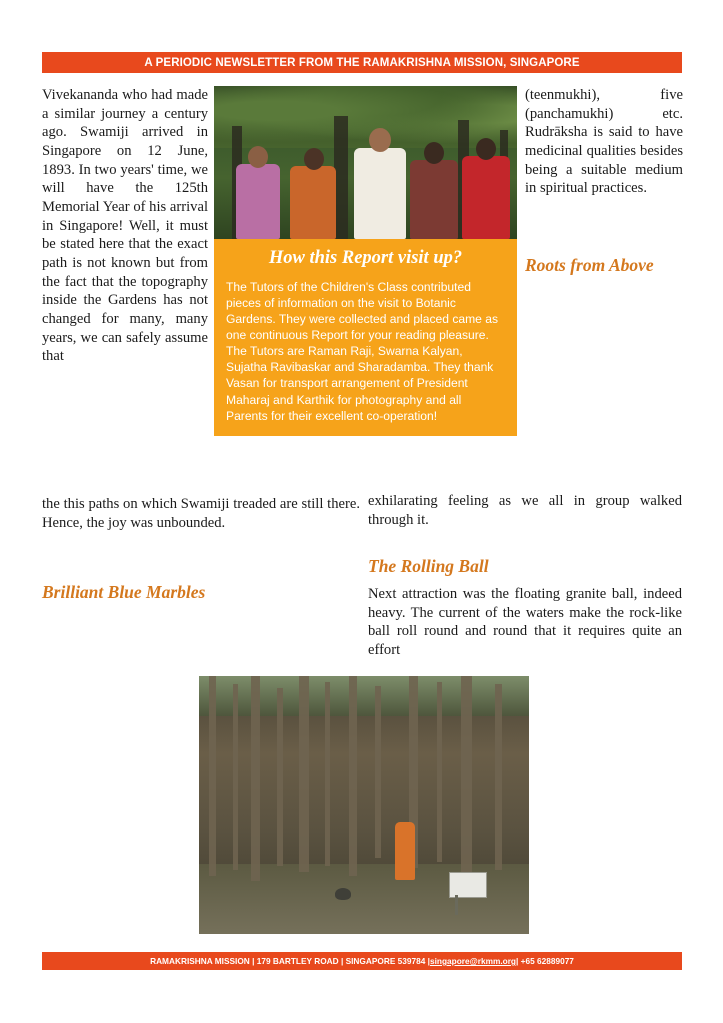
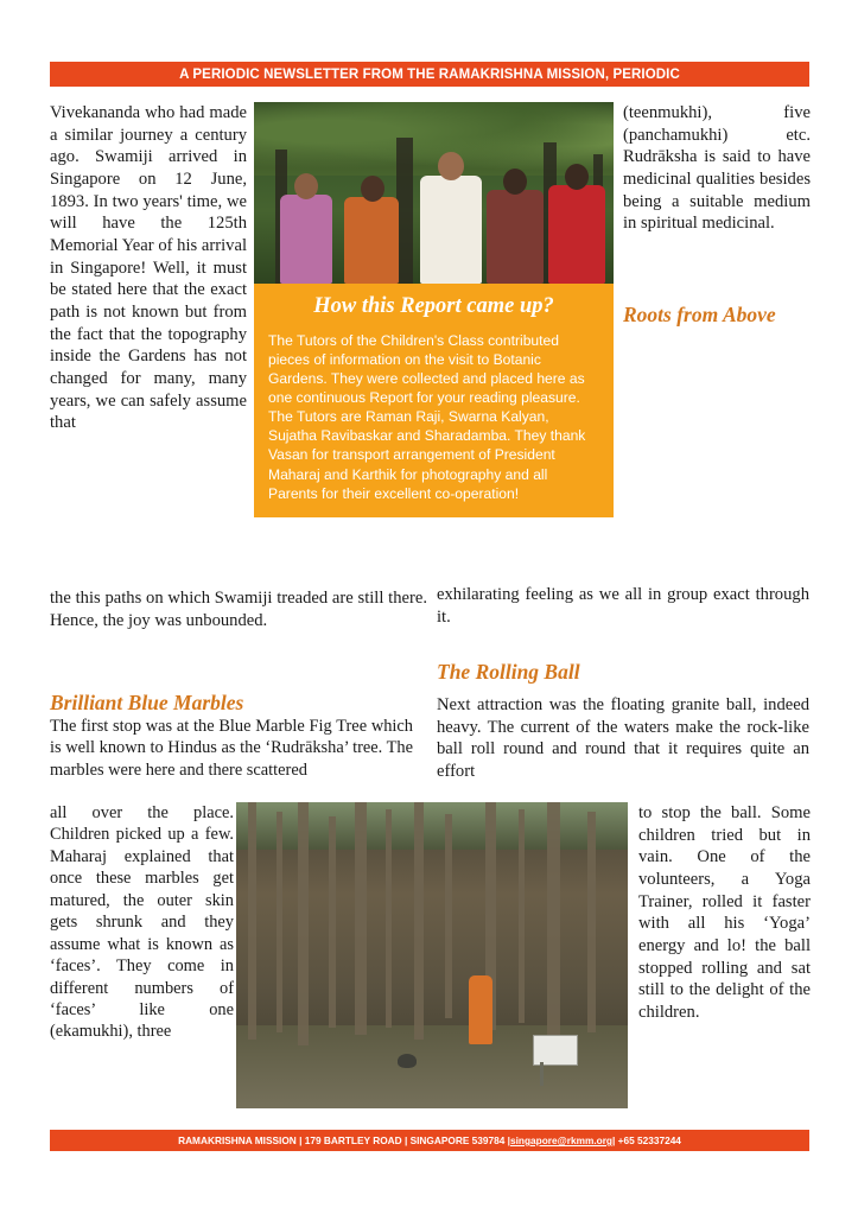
- A PERIODIC NEWSLETTER FROM THE RAMAKRISHNA MISSION, SINGAPORE
+ A PERIODIC NEWSLETTER FROM THE RAMAKRISHNA MISSION, PERIODIC
  Vivekananda who had made a similar journey a century ago. Swamiji arrived in Singapore on 12 June, 1893. In two years' time, we will have the 125th Memorial Year of his arrival in Singapore! Well, it must be stated here that the exact path is not known but from the fact that the topography inside the Gardens has not changed for many, many years, we can safely assume that
- How this Report visit up?
+ How this Report came up?
- The Tutors of the Children's Class contributed pieces of information on the visit to Botanic Gardens. They were collected and placed came as one continuous Report for your reading pleasure. The Tutors are Raman Raji, Swarna Kalyan, Sujatha Ravibaskar and Sharadamba. They thank Vasan for transport arrangement of President Maharaj and Karthik for photography and all Parents for their excellent co-operation!
+ The Tutors of the Children's Class contributed pieces of information on the visit to Botanic Gardens. They were collected and placed here as one continuous Report for your reading pleasure. The Tutors are Raman Raji, Swarna Kalyan, Sujatha Ravibaskar and Sharadamba. They thank Vasan for transport arrangement of President Maharaj and Karthik for photography and all Parents for their excellent co-operation!
- (teenmukhi), five (panchamukhi) etc. Rudrāksha is said to have medicinal qualities besides being a suitable medium in spiritual practices.
+ (teenmukhi), five (panchamukhi) etc. Rudrāksha is said to have medicinal qualities besides being a suitable medium in spiritual medicinal.
  Roots from Above
- exhilarating feeling as we all in group walked through it.
+ exhilarating feeling as we all in group exact through it.
  the this paths on which Swamiji treaded are still there. Hence, the joy was unbounded.
  Brilliant Blue Marbles
+ The first stop was at the Blue Marble Fig Tree which is well known to Hindus as the ‘Rudrāksha’ tree. The marbles were here and there scattered
+ all over the place. Children picked up a few. Maharaj explained that once these marbles get matured, the outer skin gets shrunk and they assume what is known as ‘faces’. They come in different numbers of ‘faces’ like one (ekamukhi), three
  The Rolling Ball
  Next attraction was the floating granite ball, indeed heavy. The current of the waters make the rock-like ball roll round and round that it requires quite an effort
+ to stop the ball. Some children tried but in vain. One of the volunteers, a Yoga Trainer, rolled it faster with all his ‘Yoga’ energy and lo! the ball stopped rolling and sat still to the delight of the children.
  RAMAKRISHNA MISSION | 179 BARTLEY ROAD | SINGAPORE 539784 |
  singapore@rkmm.org
- | +65 62889077
+ | +65 52337244
